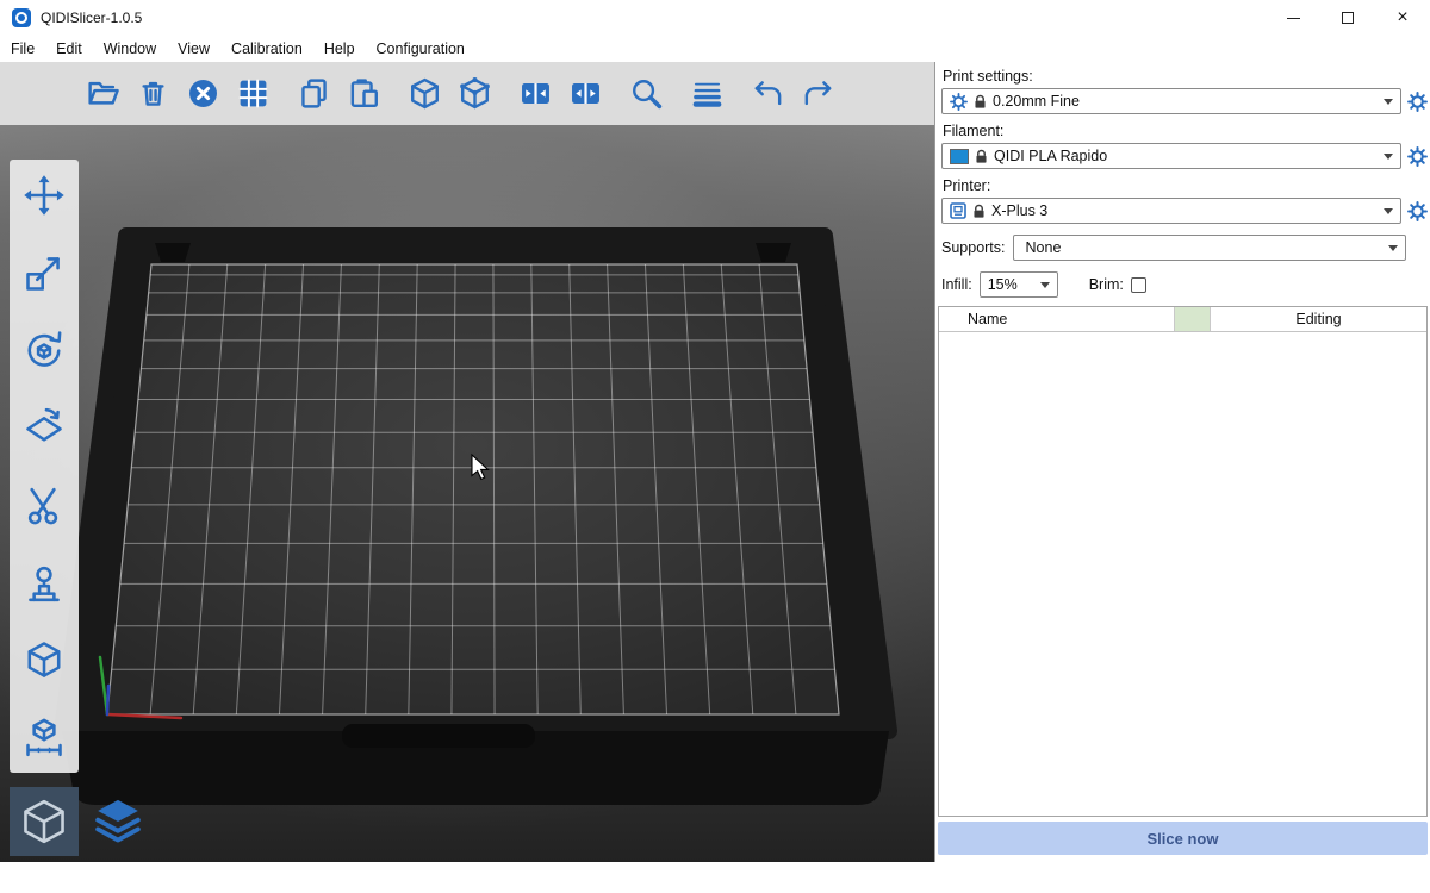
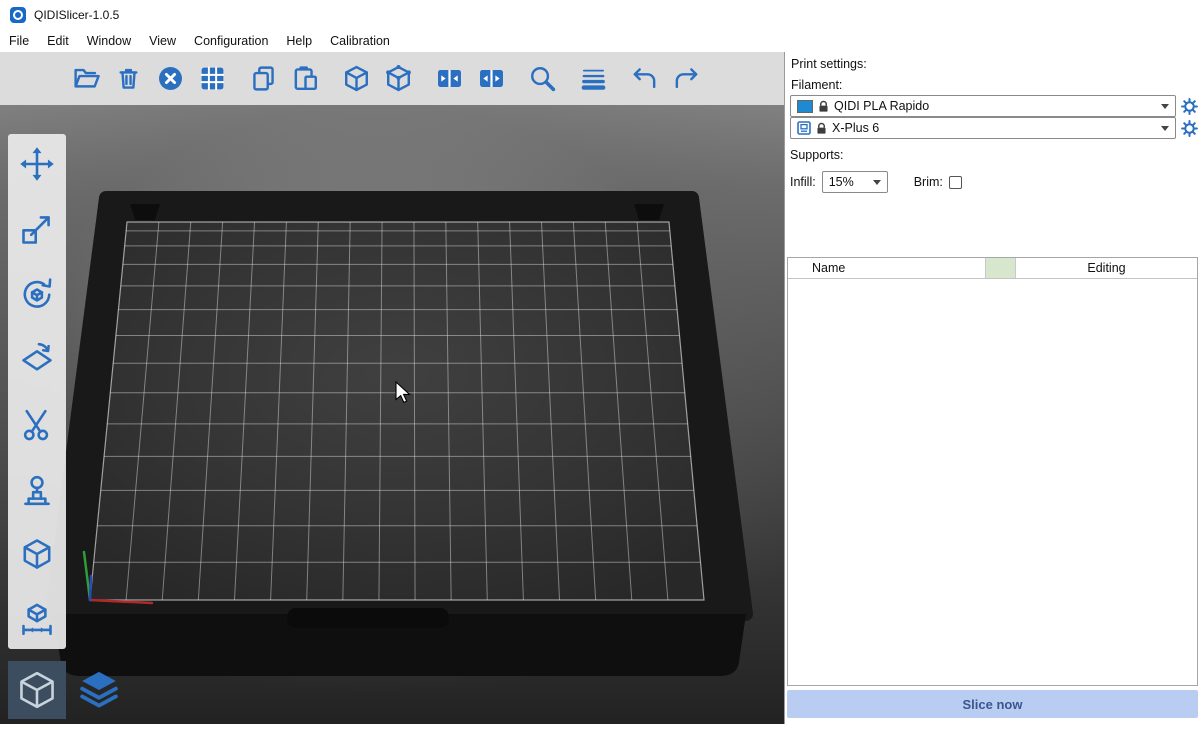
  QIDISlicer-1.0.5
- ×
  File
  Edit
  Window
  View
- Calibration
+ Configuration
  Help
- Configuration
+ Calibration
  Print settings:
- 0.20mm Fine
  Filament:
  QIDI PLA Rapido
- Printer:
- X-Plus 3
+ X-Plus 6
  Supports:
- None
  Infill:
  15%
  Brim:
  Name
  Editing
  Slice now
